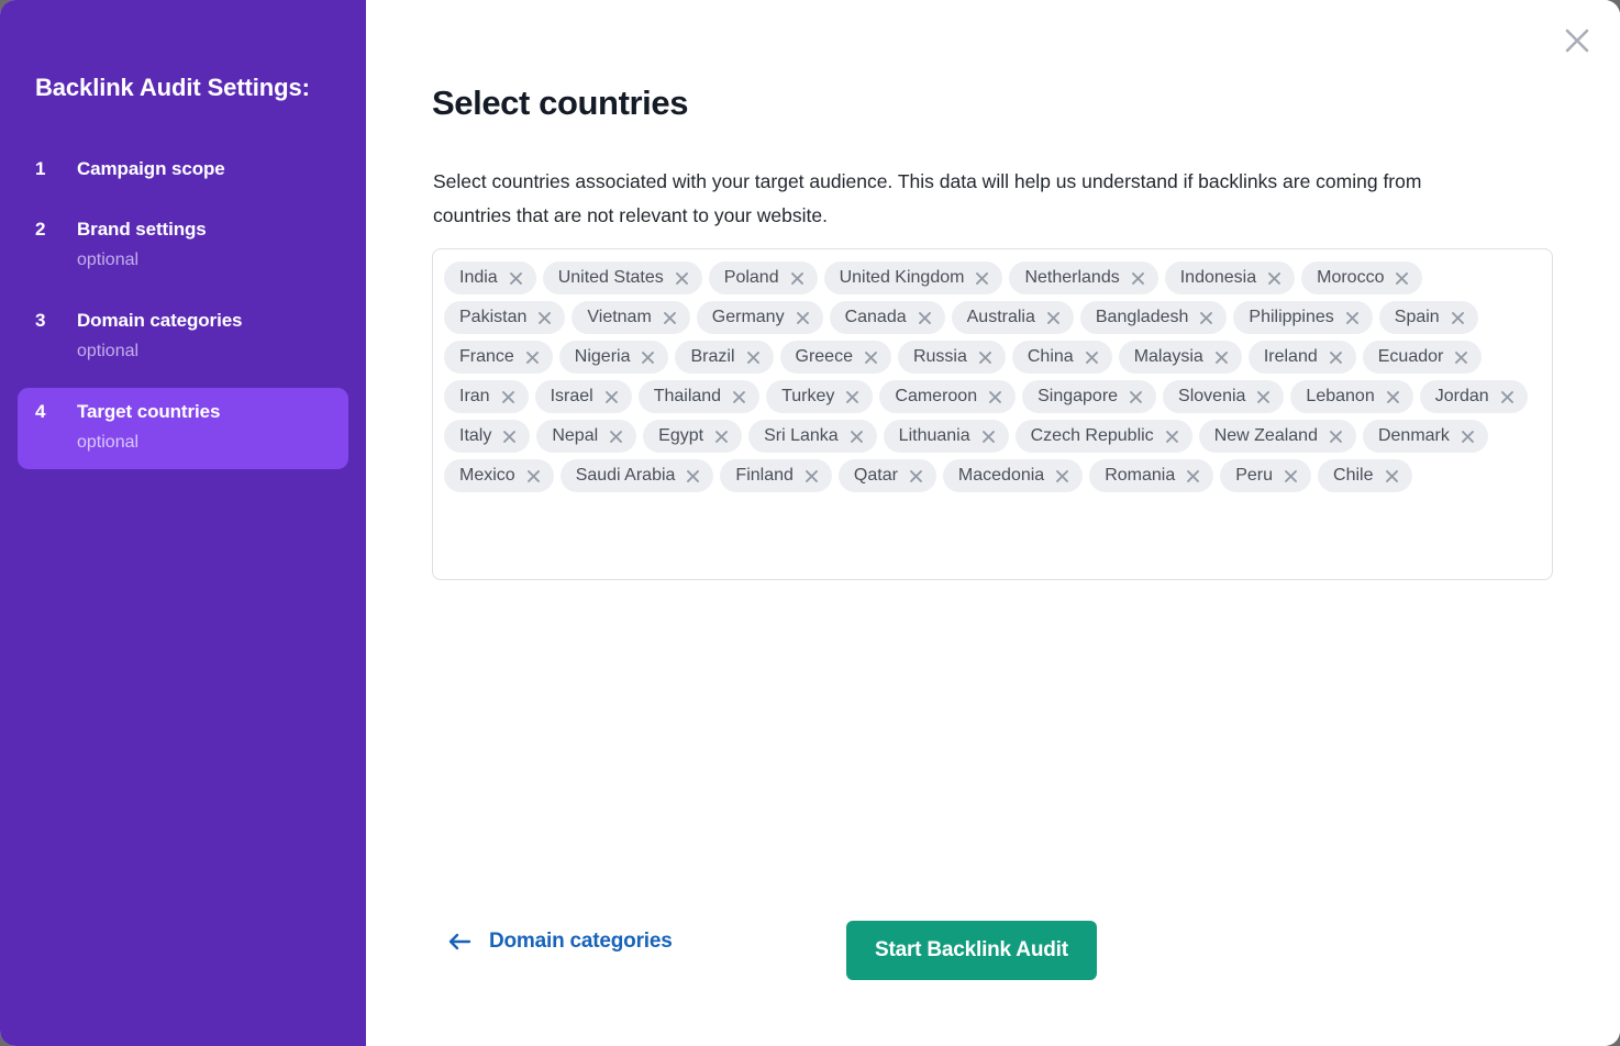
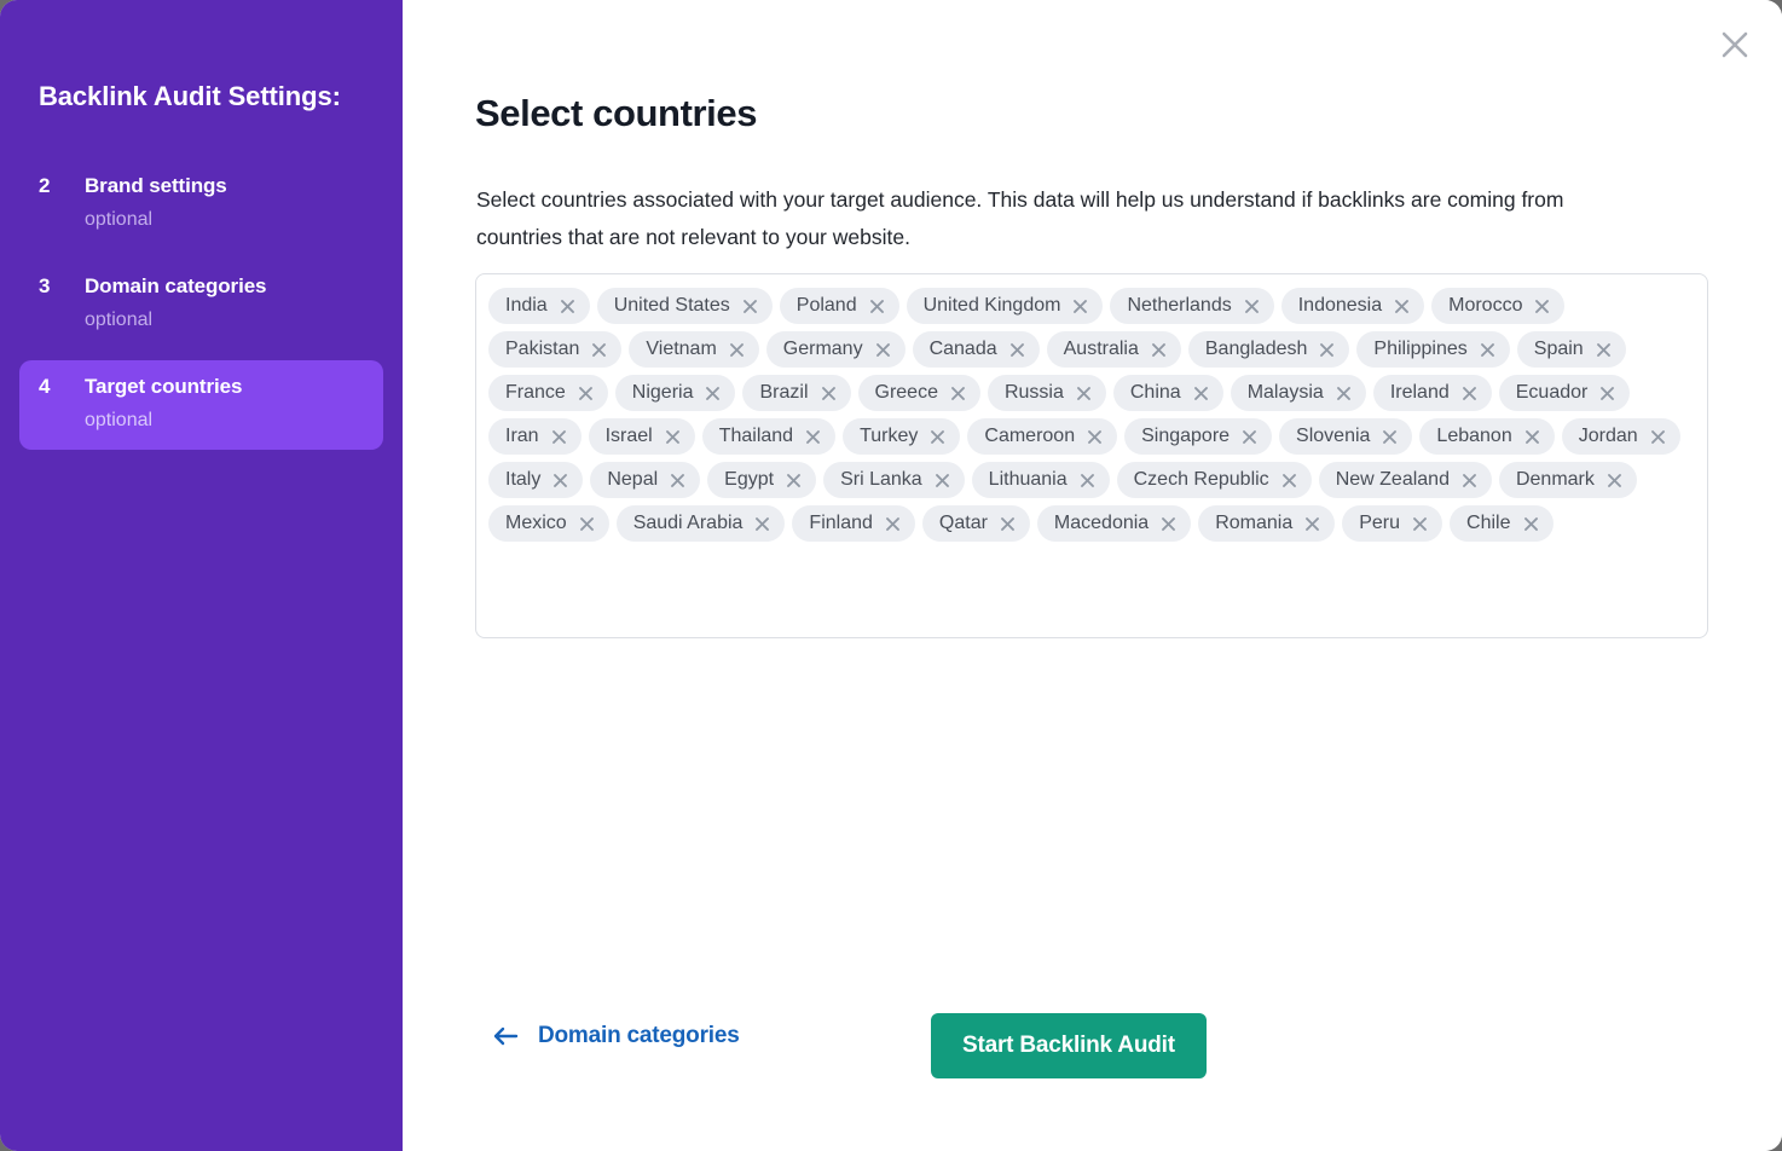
  Backlink Audit Settings:
- 1
- Campaign scope
  2
  Brand settings
  optional
  3
  Domain categories
  optional
  4
  Target countries
  optional
  Select countries
  Select countries associated with your target audience. This data will help us understand if backlinks are coming from countries that are not relevant to your website.
  India
  United States
  Poland
  United Kingdom
  Netherlands
  Indonesia
  Morocco
  Pakistan
  Vietnam
  Germany
  Canada
  Australia
  Bangladesh
  Philippines
  Spain
  France
  Nigeria
  Brazil
  Greece
  Russia
  China
  Malaysia
  Ireland
  Ecuador
  Iran
  Israel
  Thailand
  Turkey
  Cameroon
  Singapore
  Slovenia
  Lebanon
  Jordan
  Italy
  Nepal
  Egypt
  Sri Lanka
  Lithuania
  Czech Republic
  New Zealand
  Denmark
  Mexico
  Saudi Arabia
  Finland
  Qatar
  Macedonia
  Romania
  Peru
  Chile
  Domain categories
  Start Backlink Audit
